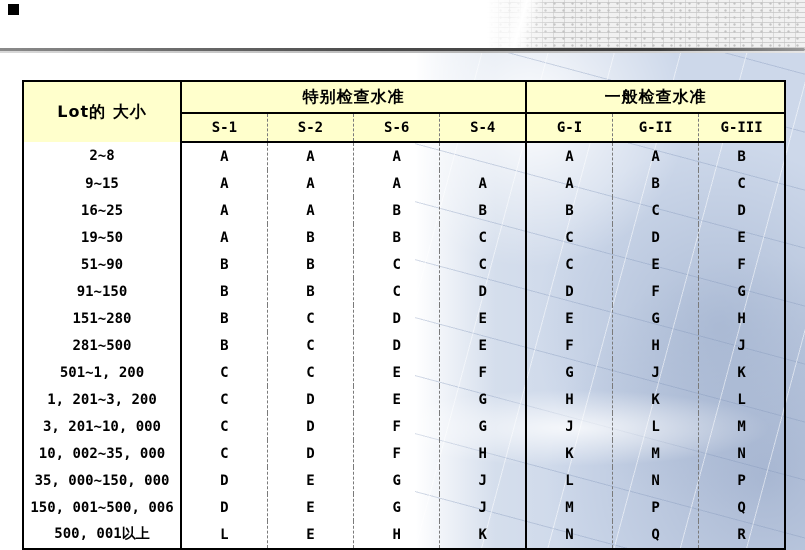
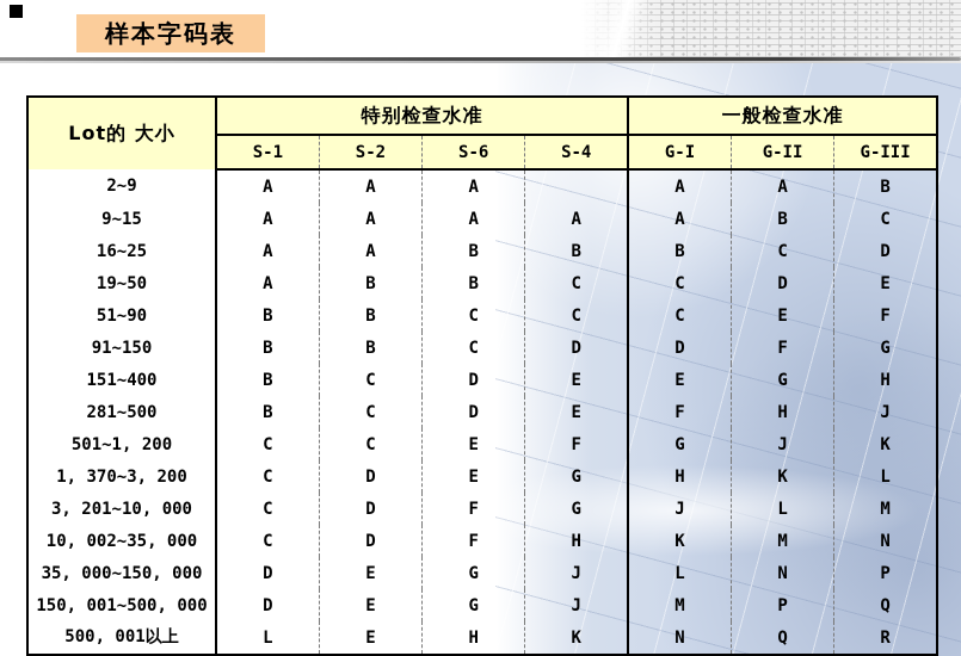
+ 样本字码表
  Lot的 大小	特别检查水准	一般检查水准
  S-1	S-2	S-6	S-4	G-I	G-II	G-III
- 2~8	A	A	A		A	A	B
+ 2~9	A	A	A		A	A	B
  9~15	A	A	A	A	A	B	C
  16~25	A	A	B	B	B	C	D
  19~50	A	B	B	C	C	D	E
  51~90	B	B	C	C	C	E	F
  91~150	B	B	C	D	D	F	G
- 151~280	B	C	D	E	E	G	H
+ 151~400	B	C	D	E	E	G	H
  281~500	B	C	D	E	F	H	J
  501~1, 200	C	C	E	F	G	J	K
- 1, 201~3, 200	C	D	E	G	H	K	L
+ 1, 370~3, 200	C	D	E	G	H	K	L
  3, 201~10, 000	C	D	F	G	J	L	M
  10, 002~35, 000	C	D	F	H	K	M	N
  35, 000~150, 000	D	E	G	J	L	N	P
- 150, 001~500, 006	D	E	G	J	M	P	Q
+ 150, 001~500, 000	D	E	G	J	M	P	Q
  500, 001以上	L	E	H	K	N	Q	R
